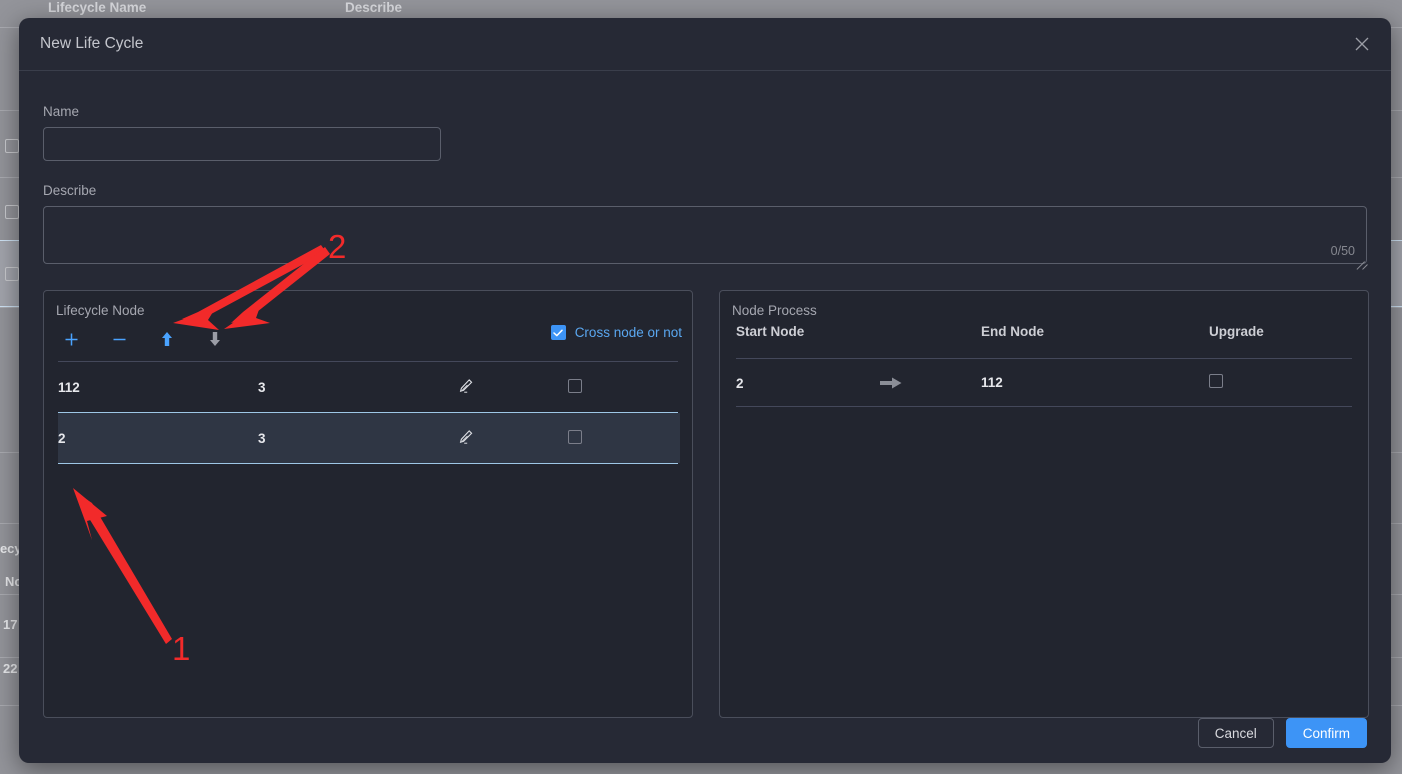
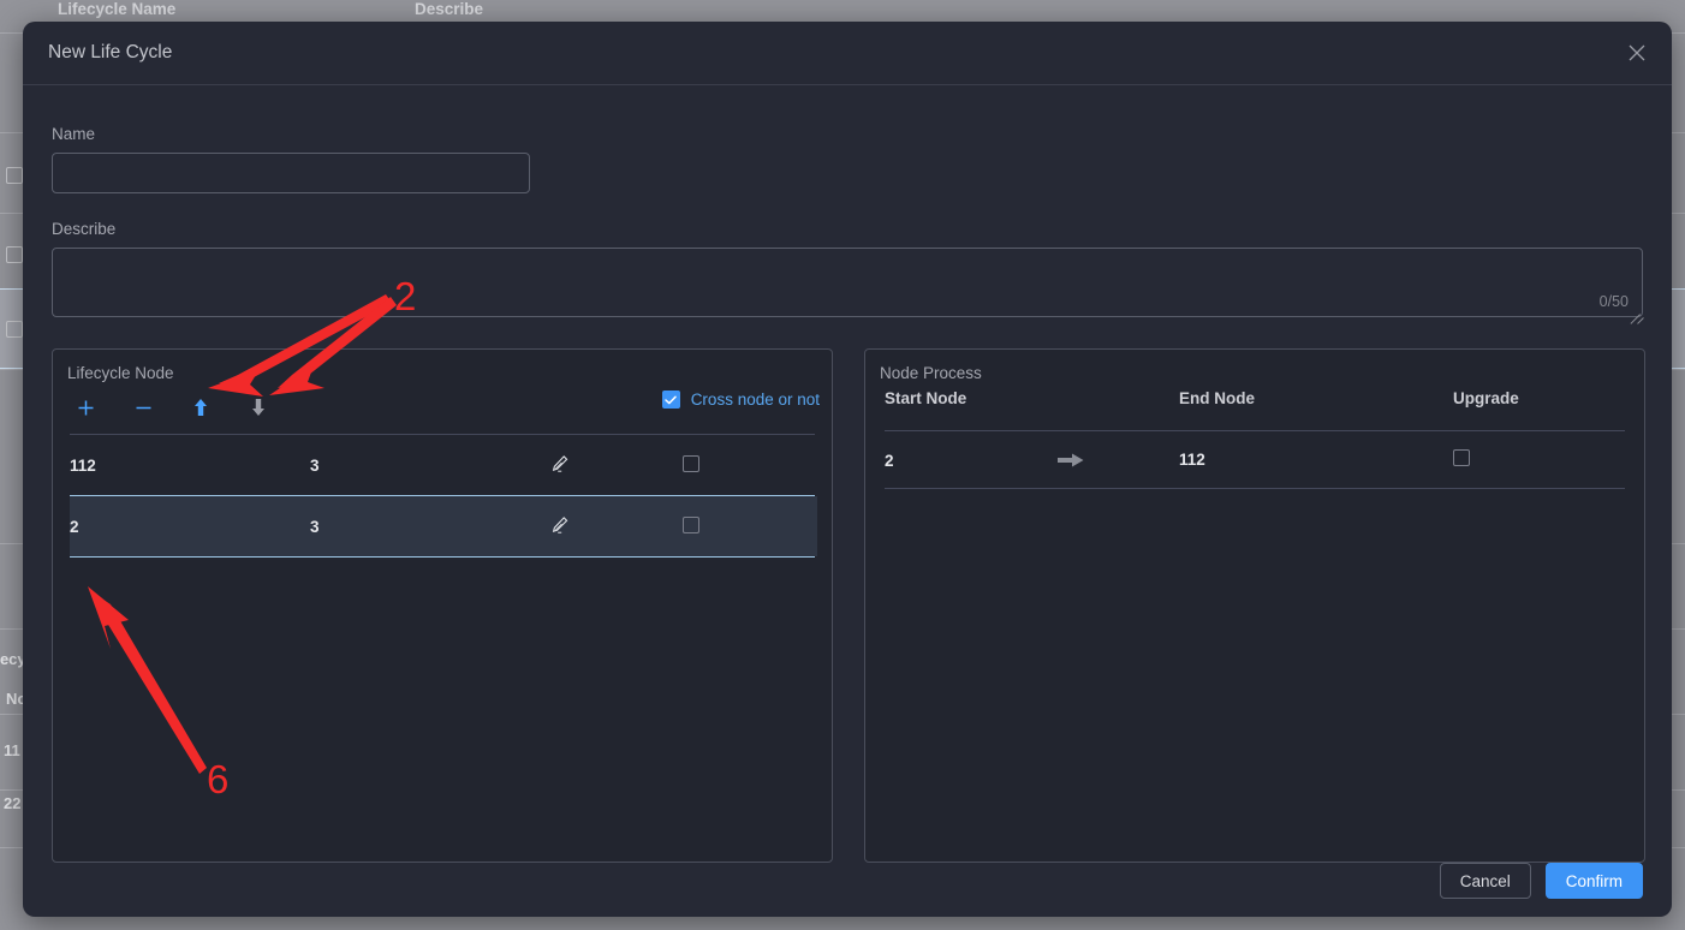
  Lifecycle Name
  Describe
- 17
+ 11
  22
  New Life Cycle
  Name
  Describe
  0/50
  Lifecycle Node
  Cross node or not
  112	3
  2	3
  Node Process
  Start Node	End Node	Upgrade
  2	112
  Cancel
  Confirm
  2
- 1
+ 6
